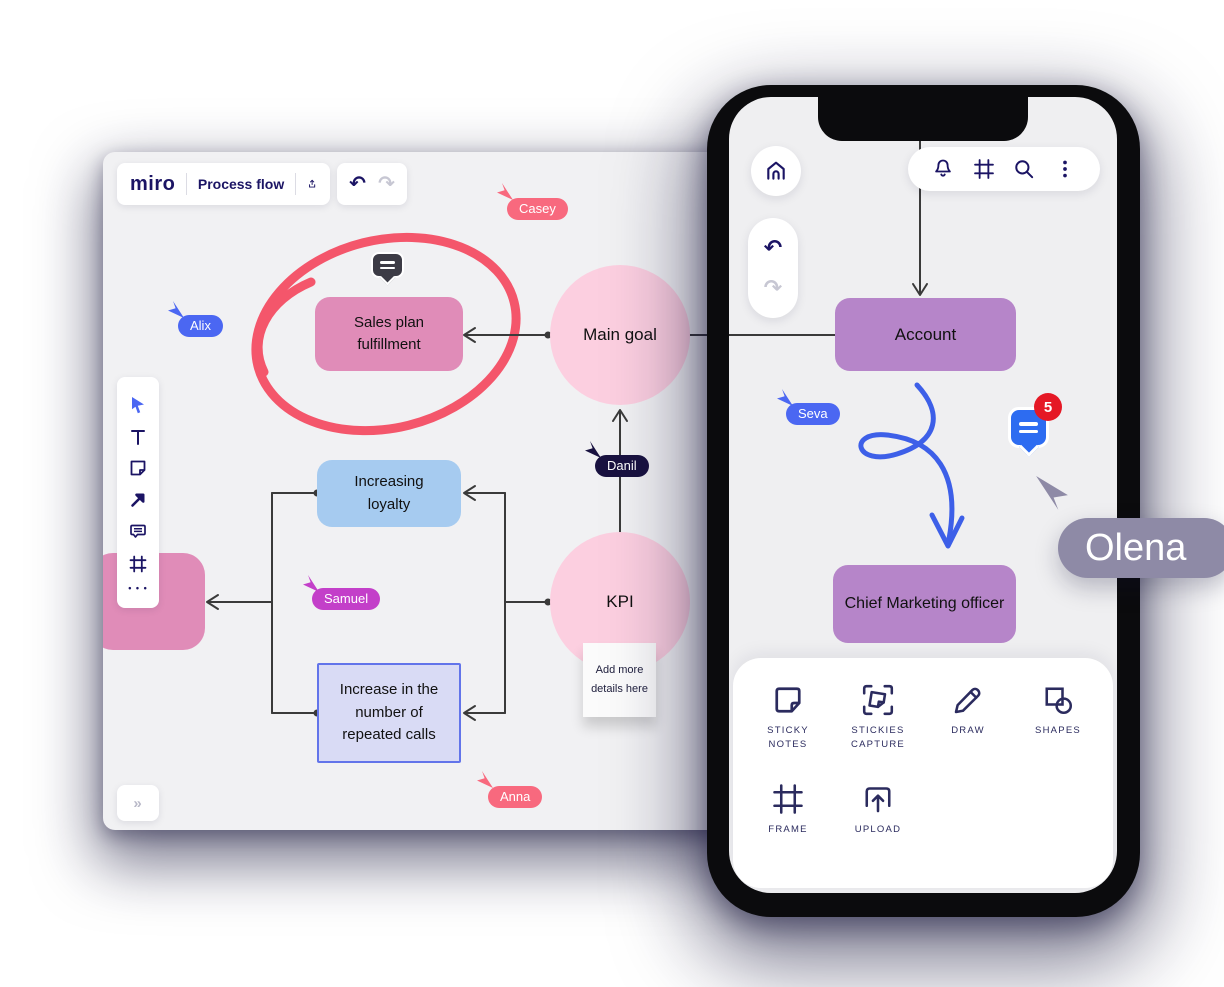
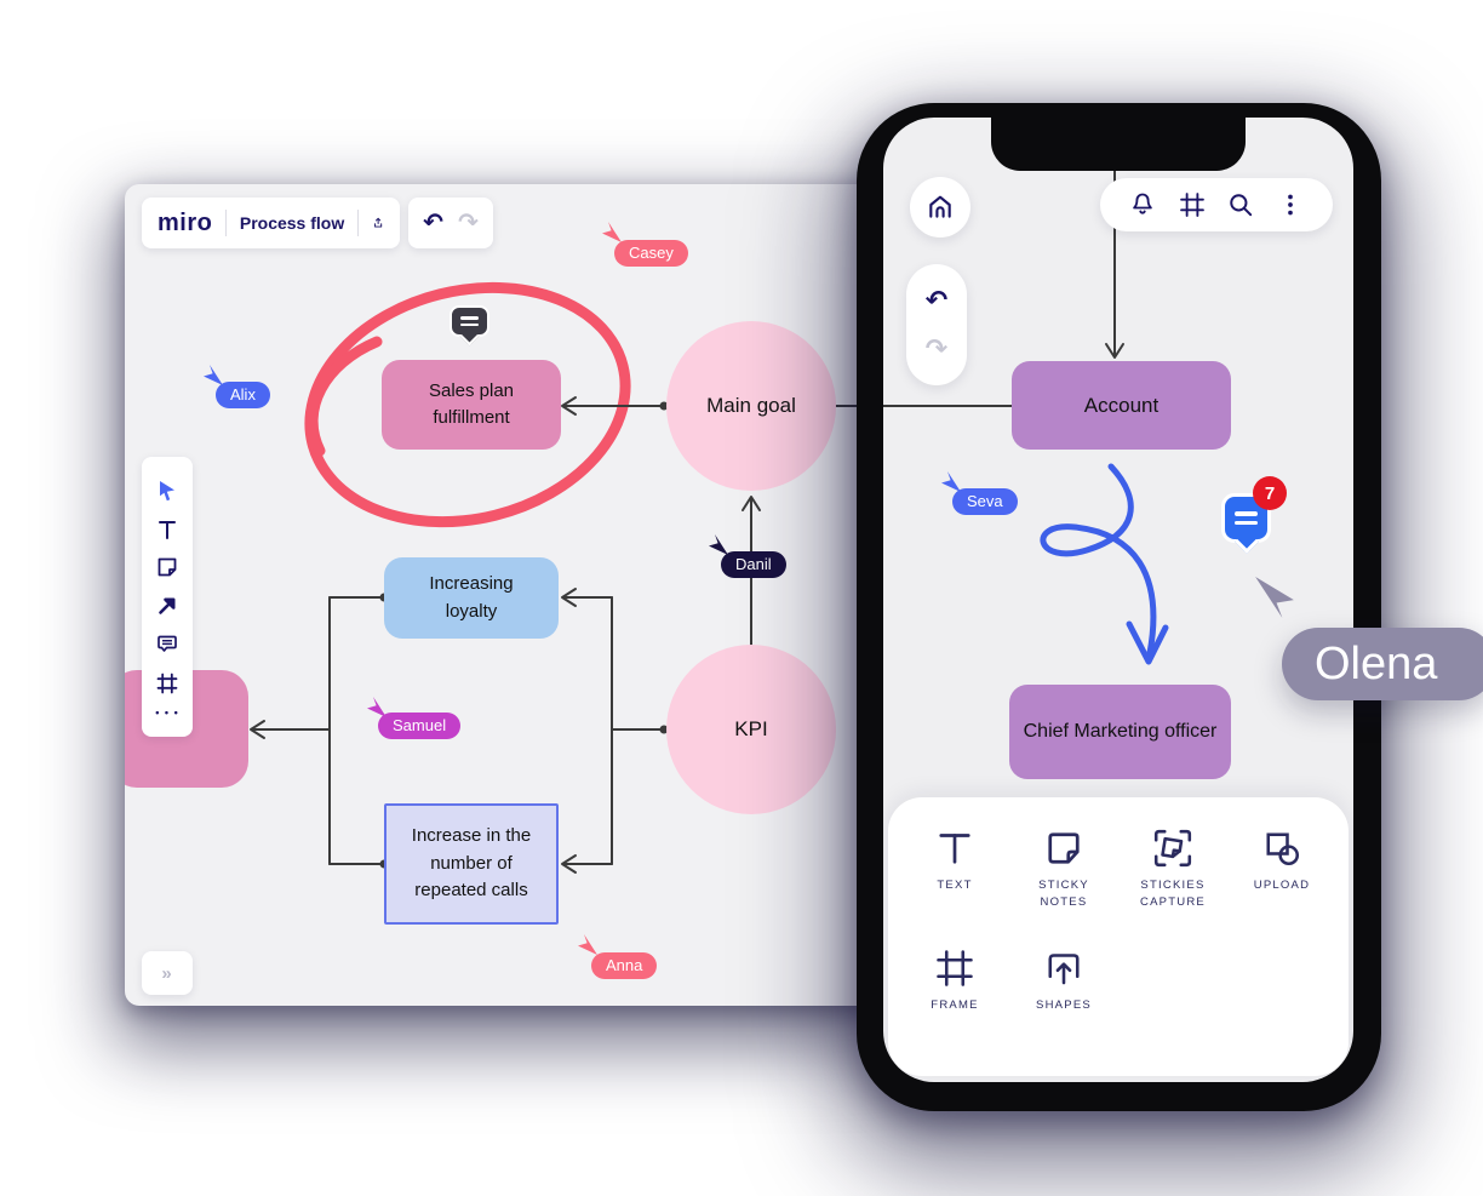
  miro
  Process flow
  ↶
  ↷
  Sales plan fulfillment
  Main goal
  Increasing loyalty
  Increase in the number of repeated calls
  KPI
- Add more details here
  • • •
  »
  Casey
  Alix
  Danil
  Samuel
  Anna
  ↶
  ↷
  Account
  Chief Marketing officer
  Seva
- 5
+ 7
+ TEXT
  STICKY NOTES
  STICKIES CAPTURE
- DRAW
- SHAPES
+ UPLOAD
  FRAME
- UPLOAD
+ SHAPES
  Olena
